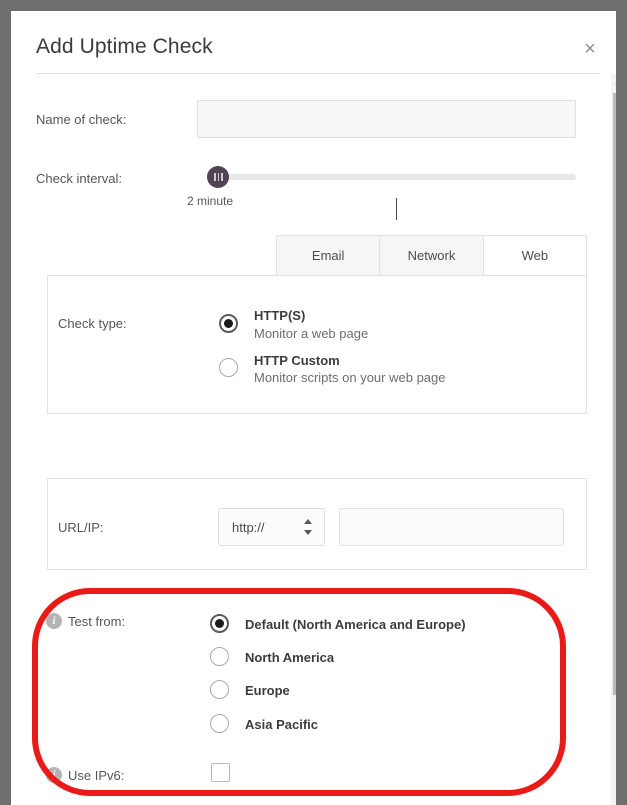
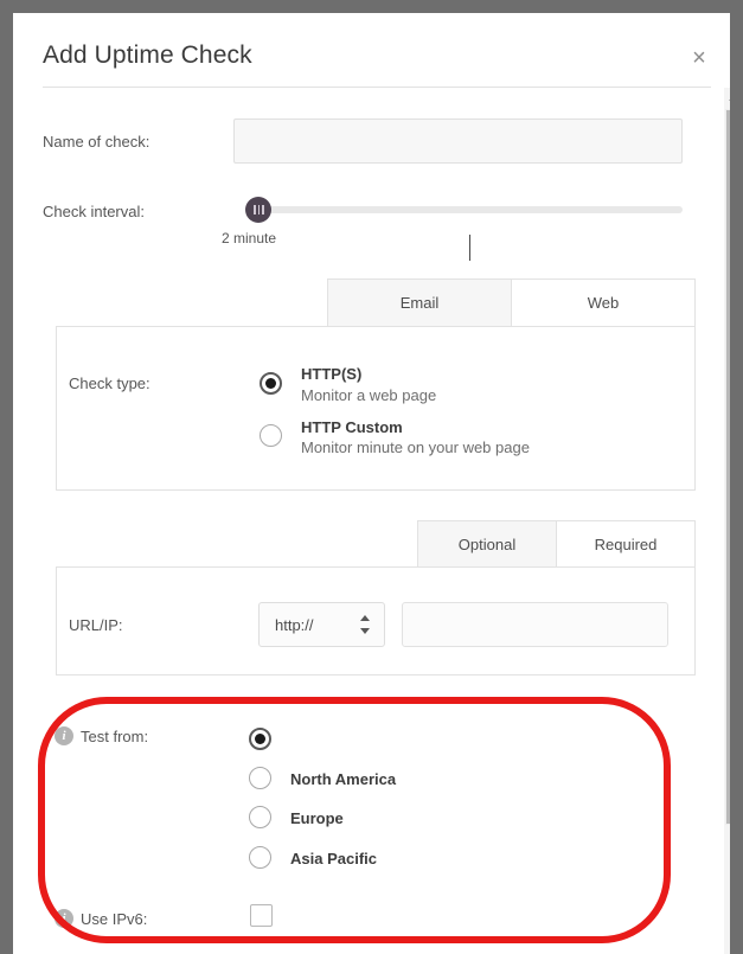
  Add Uptime Check
  ×
  Name of check:
  Check interval:
  2 minute
  Email
- Network
  Web
  Check type:
  HTTP(S)
  Monitor a web page
  HTTP Custom
- Monitor scripts on your web page
+ Monitor minute on your web page
+ Optional
+ Required
  URL/IP:
  http://
  i
  Test from:
- Default (North America and Europe)
  North America
  Europe
  Asia Pacific
  i
  Use IPv6:
